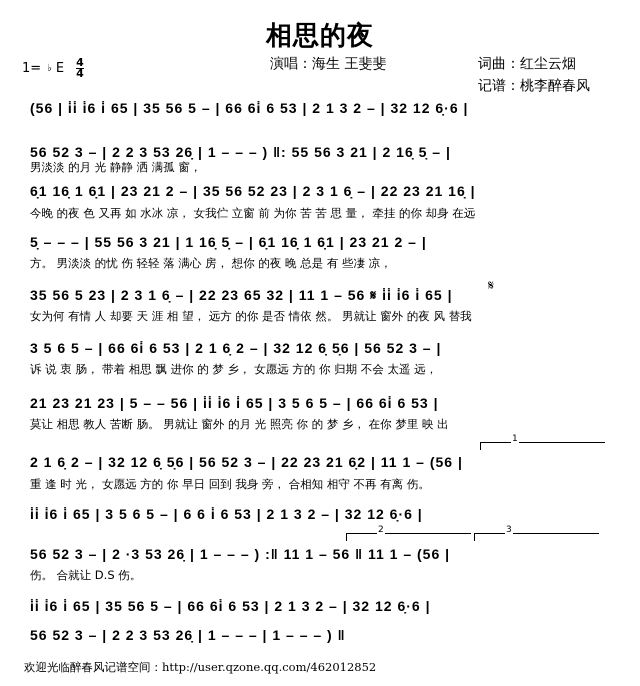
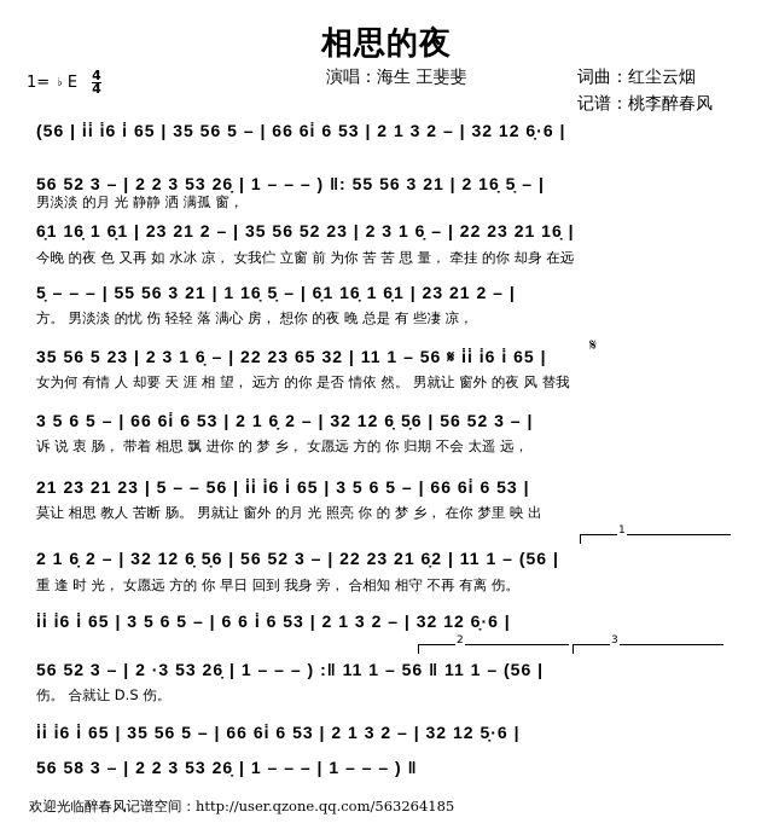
  相思的夜
  1=
  ♭
  E
  4
  4
  演唱：海生 王斐斐
  词曲：红尘云烟
  记谱：桃李醉春风
  (56 | i̇i̇ i̇6 i̇ 65 | 35 56 5 – | 66 6i̇ 6 53 | 2 1 3 2 – | 32 12 6̣·6 |
  56 52 3 – | 2 2 3 53 26̣ | 1 – – – ) ‖: 55 56 3 21 | 2 16̣ 5̣ – |
  男淡淡 的月 光 静静 洒 满孤 窗，
  6̣1 16̣ 1 6̣1 | 23 21 2 – | 35 56 52 23 | 2 3 1 6̣ – | 22 23 21 16̣ |
  今晚 的夜 色 又再 如 水冰 凉， 女我伫 立窗 前 为你 苦 苦 思 量， 牵挂 的你 却身 在远
  5̣ – – – | 55 56 3 21 | 1 16̣ 5̣ – | 6̣1 16̣ 1 6̣1 | 23 21 2 – |
  方。 男淡淡 的忧 伤 轻轻 落 满心 房， 想你 的夜 晚 总是 有 些凄 凉，
  𝄋
  35 56 5 23 | 2 3 1 6̣ – | 22 23 65 32 | 11 1 – 56 𝄋 i̇i̇ i̇6 i̇ 65 |
  女为何 有情 人 却要 天 涯 相 望， 远方 的你 是否 情依 然。 男就让 窗外 的夜 风 替我
  3 5 6 5 – | 66 6i̇ 6 53 | 2 1 6̣ 2 – | 32 12 6̣ 5̣6 | 56 52 3 – |
  诉 说 衷 肠， 带着 相思 飘 进你 的 梦 乡， 女愿远 方的 你 归期 不会 太遥 远，
  21 23 21 23 | 5 – – 56 | i̇i̇ i̇6 i̇ 65 | 3 5 6 5 – | 66 6i̇ 6 53 |
  莫让 相思 教人 苦断 肠。 男就让 窗外 的月 光 照亮 你 的 梦 乡， 在你 梦里 映 出
  1
  2 1 6̣ 2 – | 32 12 6̣ 5̣6 | 56 52 3 – | 22 23 21 6̣2 | 11 1 – (56 |
  重 逢 时 光， 女愿远 方的 你 早日 回到 我身 旁， 合相知 相守 不再 有离 伤。
  i̇i̇ i̇6 i̇ 65 | 3 5 6 5 – | 6 6 i̇ 6 53 | 2 1 3 2 – | 32 12 6̣·6 |
  2
  3
  56 52 3 – | 2 ·3 53 26̣ | 1 – – – ) :‖ 11 1 – 56 ‖ 11 1 – (56 |
  伤。 合就让 D.S 伤。
- i̇i̇ i̇6 i̇ 65 | 35 56 5 – | 66 6i̇ 6 53 | 2 1 3 2 – | 32 12 6̣·6 |
+ i̇i̇ i̇6 i̇ 65 | 35 56 5 – | 66 6i̇ 6 53 | 2 1 3 2 – | 32 12 5̣·6 |
- 56 52 3 – | 2 2 3 53 26̣ | 1 – – – | 1 – – – ) ‖
+ 56 58 3 – | 2 2 3 53 26̣ | 1 – – – | 1 – – – ) ‖
- 欢迎光临醉春风记谱空间：http://user.qzone.qq.com/462012852
+ 欢迎光临醉春风记谱空间：http://user.qzone.qq.com/563264185
